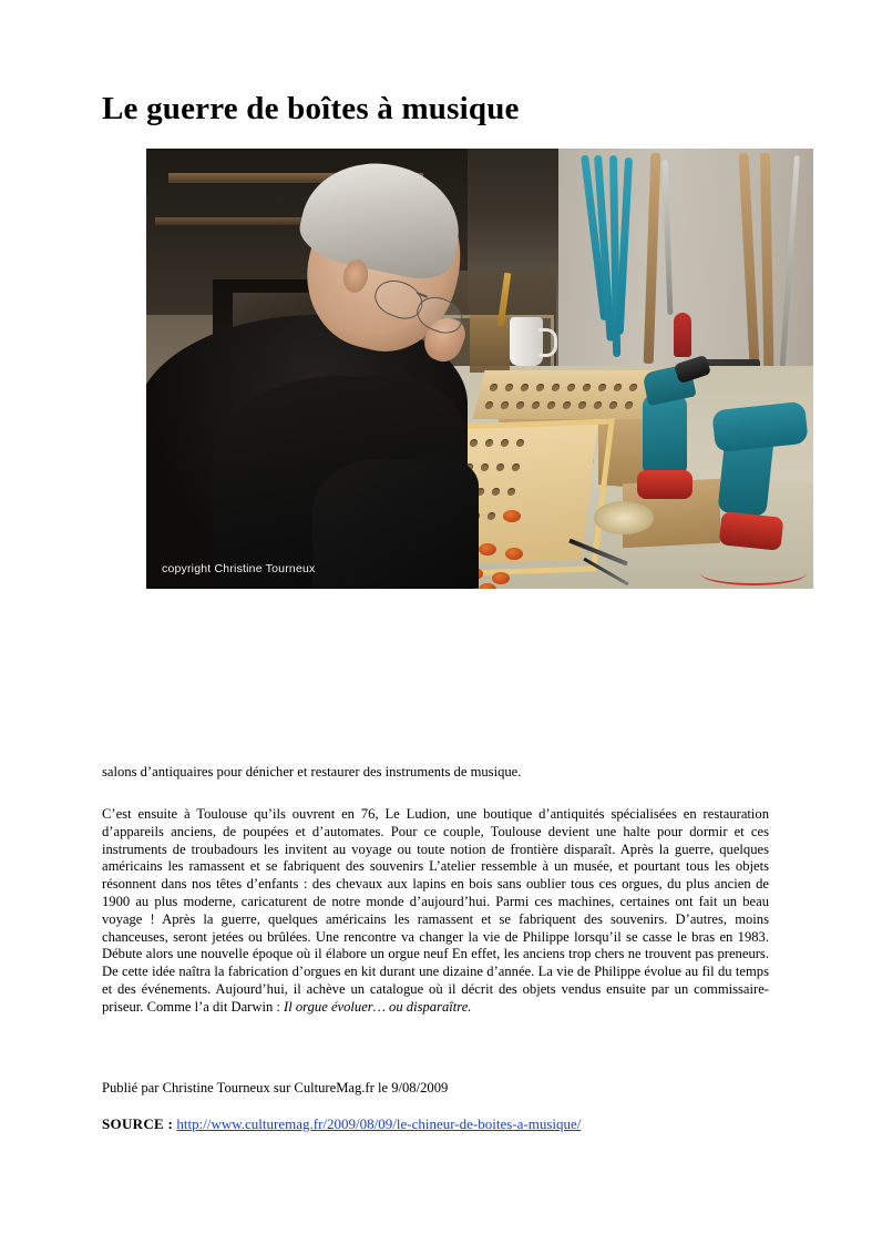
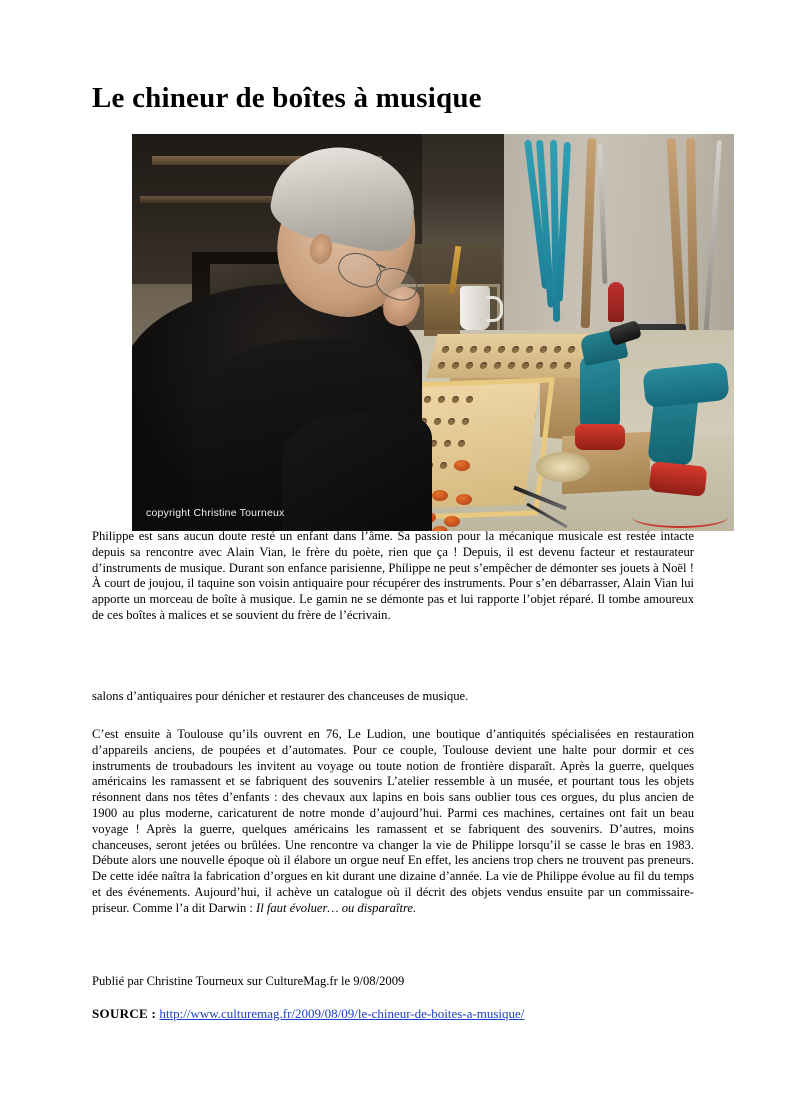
- Le guerre de boîtes à musique
+ Le chineur de boîtes à musique
  copyright Christine Tourneux
+ Philippe est sans aucun doute resté un enfant dans l’âme. Sa passion pour la mécanique musicale est restée intacte depuis sa rencontre avec Alain Vian, le frère du poète, rien que ça ! Depuis, il est devenu facteur et restaurateur d’instruments de musique. Durant son enfance parisienne, Philippe ne peut s’empêcher de démonter ses jouets à Noël ! À court de joujou, il taquine son voisin antiquaire pour récupérer des instruments. Pour s’en débarrasser, Alain Vian lui apporte un morceau de boîte à musique. Le gamin ne se démonte pas et lui rapporte l’objet réparé. Il tombe amoureux de ces boîtes à malices et se souvient du frère de l’écrivain.
- salons d’antiquaires pour dénicher et restaurer des instruments de musique.
+ salons d’antiquaires pour dénicher et restaurer des chanceuses de musique.
- C’est ensuite à Toulouse qu’ils ouvrent en 76, Le Ludion, une boutique d’antiquités spécialisées en restauration d’appareils anciens, de poupées et d’automates. Pour ce couple, Toulouse devient une halte pour dormir et ces instruments de troubadours les invitent au voyage ou toute notion de frontière disparaît. Après la guerre, quelques américains les ramassent et se fabriquent des souvenirs L’atelier ressemble à un musée, et pourtant tous les objets résonnent dans nos têtes d’enfants : des chevaux aux lapins en bois sans oublier tous ces orgues, du plus ancien de 1900 au plus moderne, caricaturent de notre monde d’aujourd’hui. Parmi ces machines, certaines ont fait un beau voyage ! Après la guerre, quelques américains les ramassent et se fabriquent des souvenirs. D’autres, moins chanceuses, seront jetées ou brûlées. Une rencontre va changer la vie de Philippe lorsqu’il se casse le bras en 1983. Débute alors une nouvelle époque où il élabore un orgue neuf En effet, les anciens trop chers ne trouvent pas preneurs. De cette idée naîtra la fabrication d’orgues en kit durant une dizaine d’année. La vie de Philippe évolue au fil du temps et des événements. Aujourd’hui, il achève un catalogue où il décrit des objets vendus ensuite par un commissaire-priseur. Comme l’a dit Darwin : Il orgue évoluer… ou disparaître.
+ C’est ensuite à Toulouse qu’ils ouvrent en 76, Le Ludion, une boutique d’antiquités spécialisées en restauration d’appareils anciens, de poupées et d’automates. Pour ce couple, Toulouse devient une halte pour dormir et ces instruments de troubadours les invitent au voyage ou toute notion de frontière disparaît. Après la guerre, quelques américains les ramassent et se fabriquent des souvenirs L’atelier ressemble à un musée, et pourtant tous les objets résonnent dans nos têtes d’enfants : des chevaux aux lapins en bois sans oublier tous ces orgues, du plus ancien de 1900 au plus moderne, caricaturent de notre monde d’aujourd’hui. Parmi ces machines, certaines ont fait un beau voyage ! Après la guerre, quelques américains les ramassent et se fabriquent des souvenirs. D’autres, moins chanceuses, seront jetées ou brûlées. Une rencontre va changer la vie de Philippe lorsqu’il se casse le bras en 1983. Débute alors une nouvelle époque où il élabore un orgue neuf En effet, les anciens trop chers ne trouvent pas preneurs. De cette idée naîtra la fabrication d’orgues en kit durant une dizaine d’année. La vie de Philippe évolue au fil du temps et des événements. Aujourd’hui, il achève un catalogue où il décrit des objets vendus ensuite par un commissaire-priseur. Comme l’a dit Darwin : Il faut évoluer… ou disparaître.
  Publié par Christine Tourneux sur CultureMag.fr le 9/08/2009
  SOURCE : http://www.culturemag.fr/2009/08/09/le-chineur-de-boites-a-musique/
